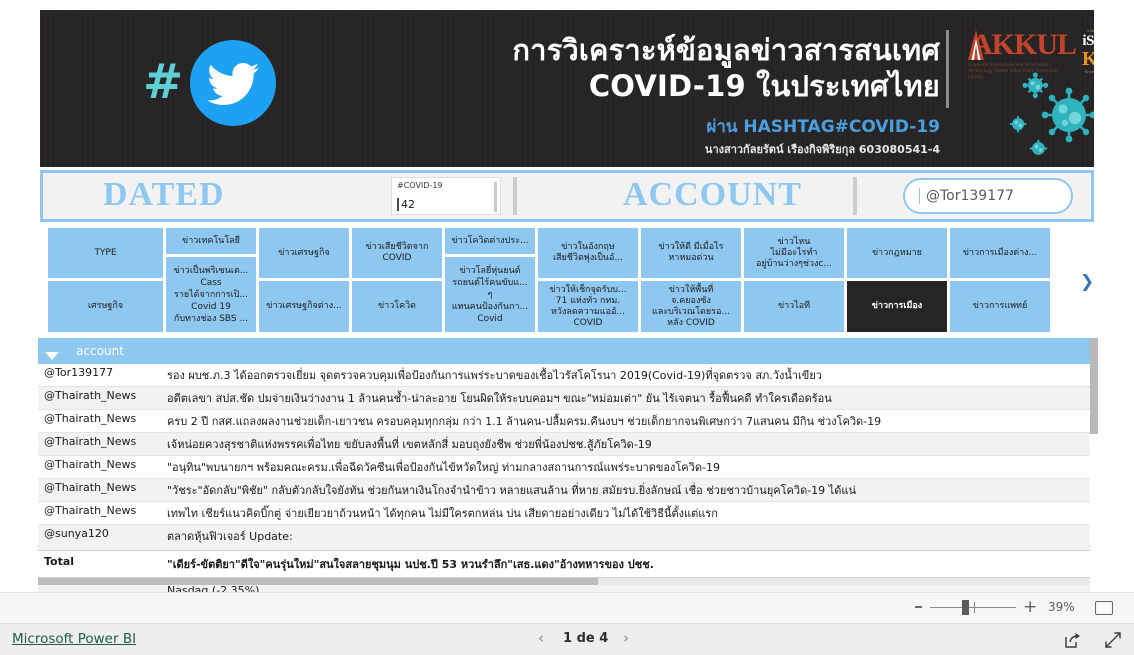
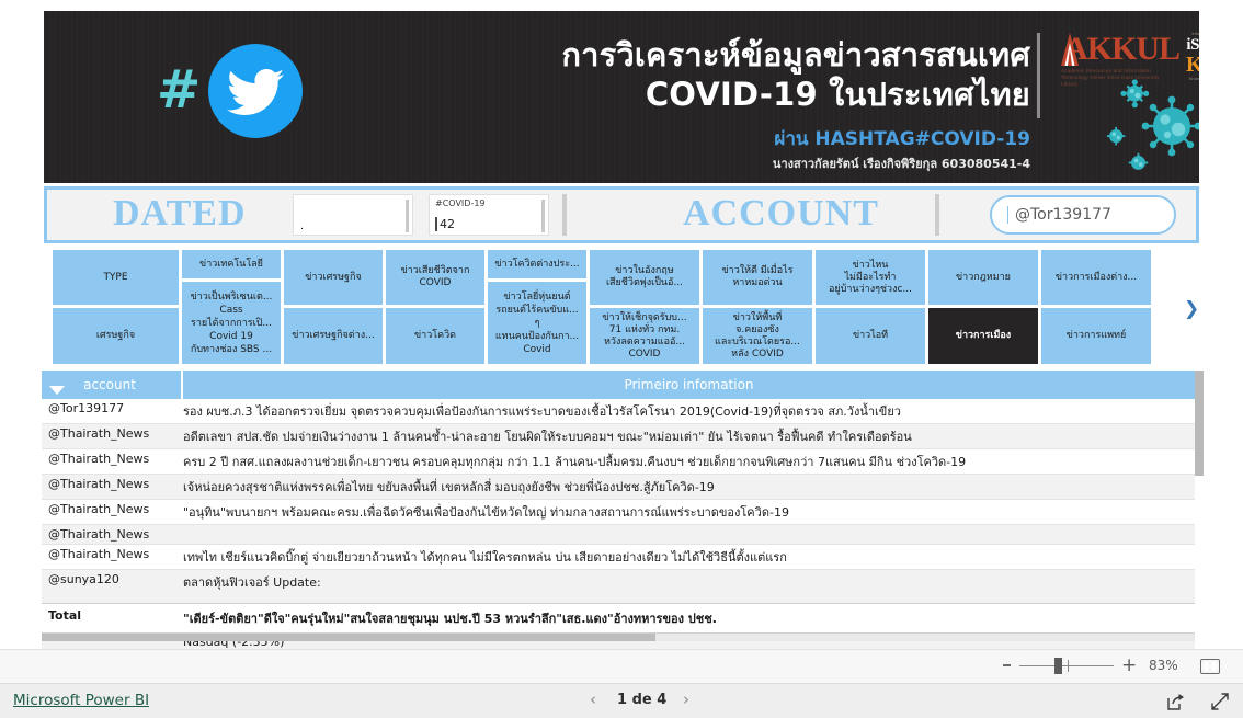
  #
  การวิเคราะห์ข้อมูลข่าวสารสนเทศ
  COVID-19 ในประเทศไทย
  ผ่าน HASHTAG#COVID-19
  นางสาวกัลยรัตน์ เรืองกิจพิริยกุล 603080541-4
  AKKUL
  DATED
+ .
  #COVID-19
  42
  ACCOUNT
  @Tor139177
  TYPE
  เศรษฐกิจ
  ข่าวเทคโนโลยี
  ข่าวเป็นพริเซนเต...
  Cass
  รายได้จากการเปิ...
  Covid 19
  กับทางช่อง SBS ...
  ข่าวเศรษฐกิจ
  ข่าวเศรษฐกิจต่าง...
  ข่าวเสียชีวิตจาก
  COVID
  ข่าวโควิด
  ข่าวโควิดต่างประ...
  ข่าวโลยี่หุ่นยนต์
  รถยนต์ไร้คนขับแ...
  ๆ
  แทนคนป้องกันกา...
  Covid
  ข่าวในอังกฤษ
  เสียชีวิตพุ่งเป็นอั...
  ข่าวให้เช็กจุดรับบ...
  71 แห่งทั่ว กทม.
  หวังลดความแออั...
  COVID
  ข่าวให้ดี มีเมื่อไร
  หาหมอด่วน
  ข่าวให้พื้นที่
  จ.คยองซัง
  และบริเวณโดยรอ...
  หลัง COVID
  ข่าวไหน
  ไม่มีอะไรทำ
  อยู่บ้านว่างๆช่วงc...
  ข่าวไอที
  ข่าวกฎหมาย
  ข่าวการเมือง
  ข่าวการเมืองต่าง...
  ข่าวการแพทย์
  ❯
  account
+ Primeiro infomation
  @Tor139177
  รอง ผบช.ภ.3 ได้ออกตรวจเยี่ยม จุดตรวจควบคุมเพื่อป้องกันการแพร่ระบาดของเชื้อไวรัสโคโรนา 2019(Covid-19)ที่จุดตรวจ สภ.วังน้ำเขียว
  @Thairath_News
  อดีตเลขา สปส.ชัด ปมจ่ายเงินว่างงาน 1 ล้านคนช้ำ-น่าละอาย โยนผิดให้ระบบคอมฯ ขณะ"หม่อมเต่า" ยัน ไร้เจตนา รื้อฟื้นคดี ทำใครเดือดร้อน
  @Thairath_News
  ครบ 2 ปี กสศ.แถลงผลงานช่วยเด็ก-เยาวชน ครอบคลุมทุกกลุ่ม กว่า 1.1 ล้านคน-ปลื้มครม.คืนงบฯ ช่วยเด็กยากจนพิเศษกว่า 7แสนคน มีกิน ช่วงโควิด-19
  @Thairath_News
  เจ้หน่อยควงสุรชาติแห่งพรรคเพื่อไทย ขยับลงพื้นที่ เขตหลักสี่ มอบถุงยังชีพ ช่วยพี่น้องปชช.สู้ภัยโควิด-19
  @Thairath_News
  "อนุทิน"พบนายกฯ พร้อมคณะครม.เพื่อฉีดวัคซีนเพื่อป้องกันไข้หวัดใหญ่ ท่ามกลางสถานการณ์แพร่ระบาดของโควิด-19
  @Thairath_News
- "วัชระ"อัดกลับ"พิชัย" กลับตัวกลับใจยังทัน ช่วยกันหาเงินโกงจำนำข้าว หลายแสนล้าน ที่หาย สมัยรบ.ยิ่งลักษณ์ เชื่อ ช่วยชาวบ้านยุคโควิด-19 ได้แน่
  @Thairath_News
  เทพไท เชียร์แนวคิดบิ๊กตู่ จ่ายเยียวยาถ้วนหน้า ได้ทุกคน ไม่มีใครตกหล่น บ่น เสียดายอย่างเดียว ไม่ได้ใช้วิธีนี้ตั้งแต่แรก
  @sunya120
  ตลาดหุ้นฟิวเจอร์ Update:
  Nasdaq (-2.35%)
  Total
  "เดียร์-ขัตติยา"ดีใจ"คนรุ่นใหม่"สนใจสลายชุมนุม นปช.ปี 53 หวนรำลึก"เสธ.แดง"อ้างทหารของ ปชช.
  +
- 39%
+ 83%
  Microsoft Power BI
  ‹
  1 de 4
  ›
